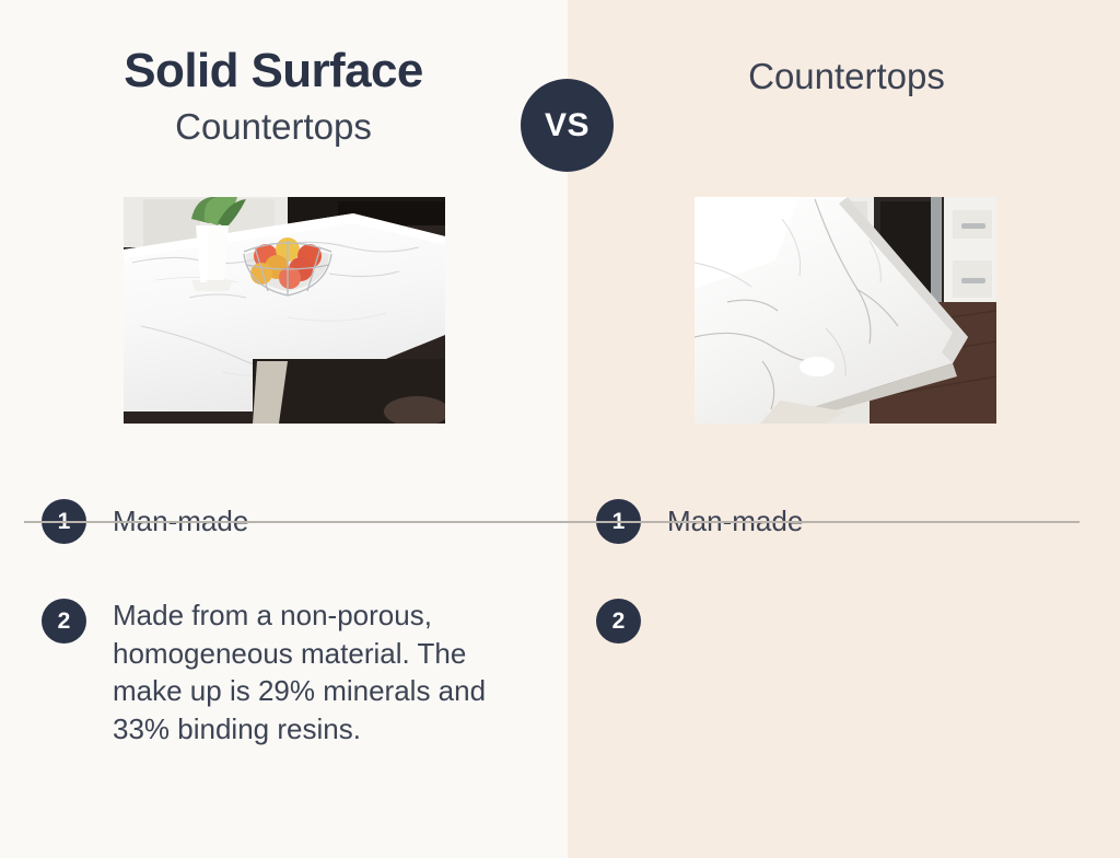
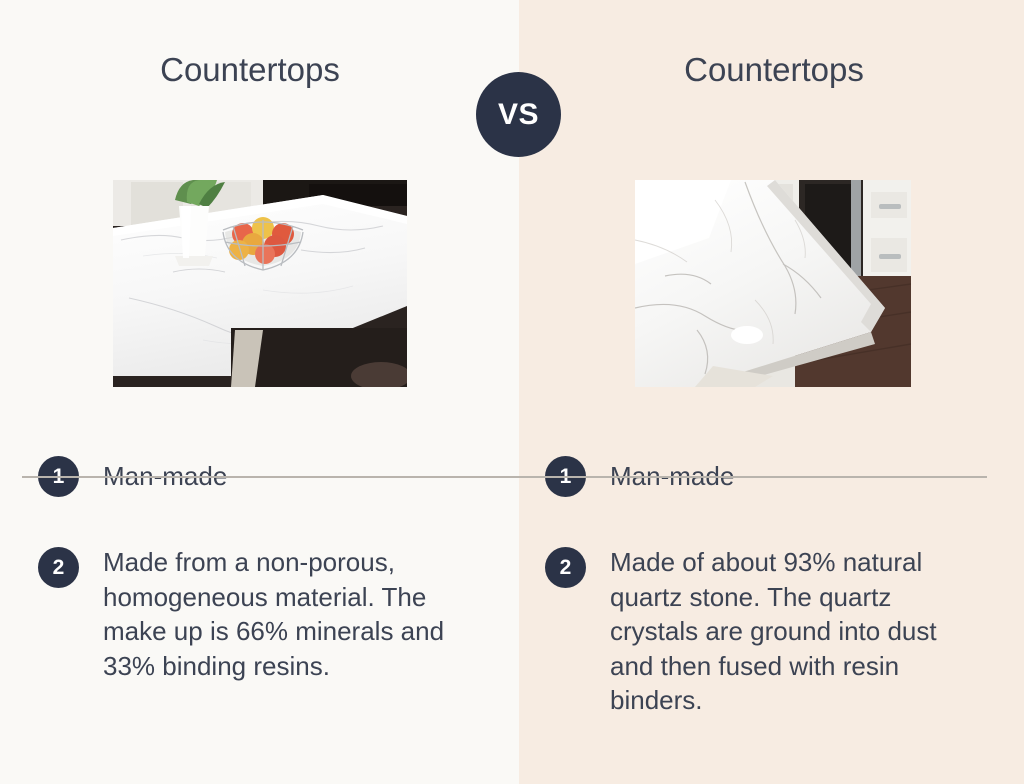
- Solid Surface
  Countertops
  Countertops
  VS
  2
- Made from a non-porous, homogeneous material. The make up is 29% minerals and 33% binding resins.
+ Made from a non-porous, homogeneous material. The make up is 66% minerals and 33% binding resins.
  2
+ Made of about 93% natural quartz stone. The quartz crystals are ground into dust and then fused with resin binders.
